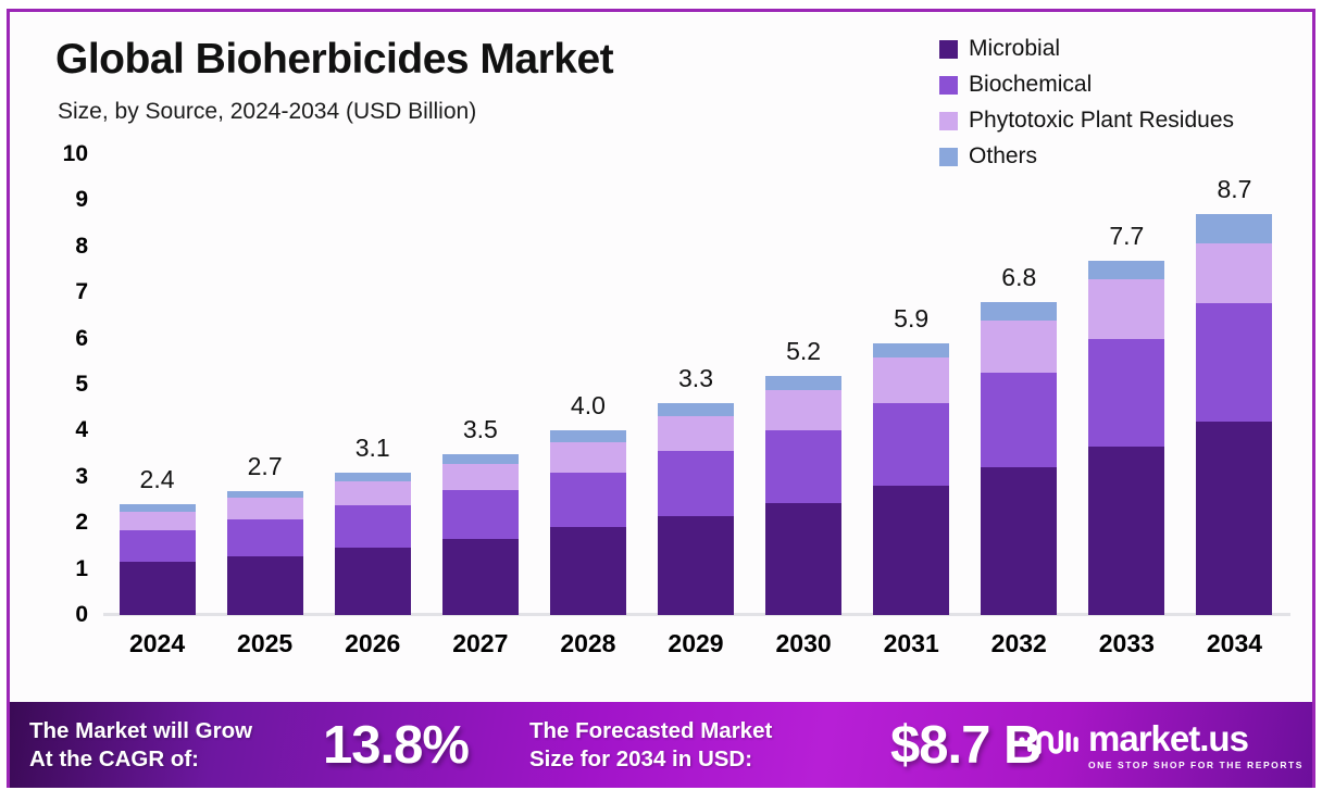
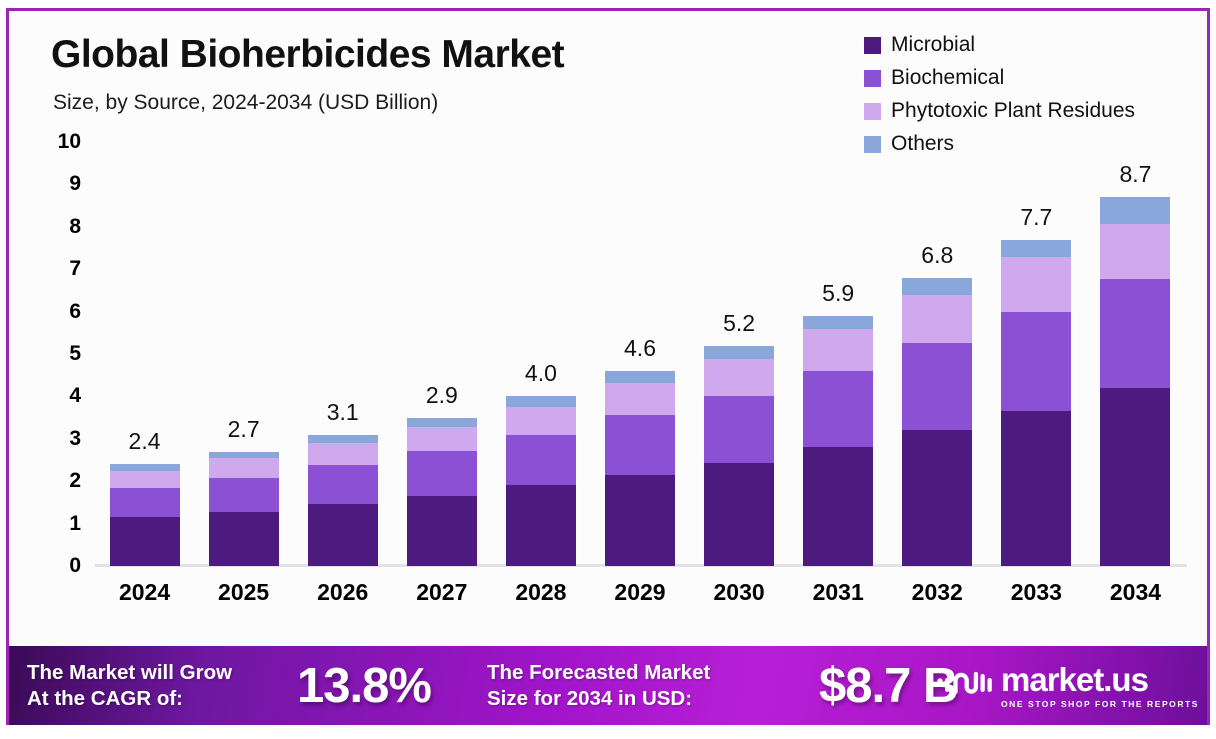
  Global Bioherbicides Market
  Size, by Source, 2024-2034 (USD Billion)
  Microbial
  Biochemical
  Phytotoxic Plant Residues
  Others
  0
  1
  2
  3
  4
  5
  6
  7
  8
  9
  10
  2.4
  2024
  2.7
  2025
  3.1
  2026
- 3.5
+ 2.9
  2027
  4.0
  2028
- 3.3
+ 4.6
  2029
  5.2
  2030
  5.9
  2031
  6.8
  2032
  7.7
  2033
  8.7
  2034
  The Market will Grow
  At the CAGR of:
  13.8%
  The Forecasted Market
  Size for 2034 in USD:
  $8.7 B
  market.us
  ONE STOP SHOP FOR THE REPORTS
